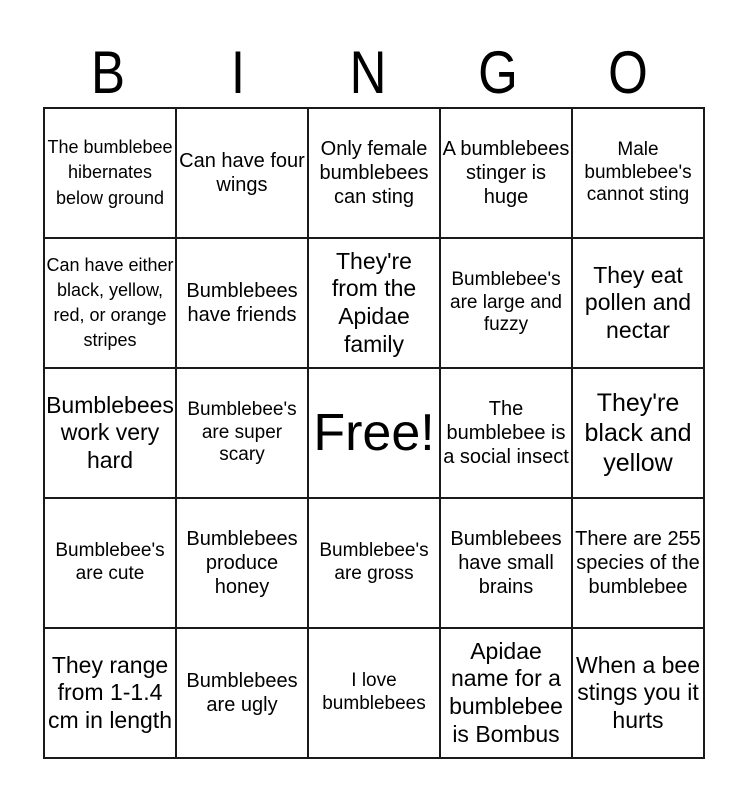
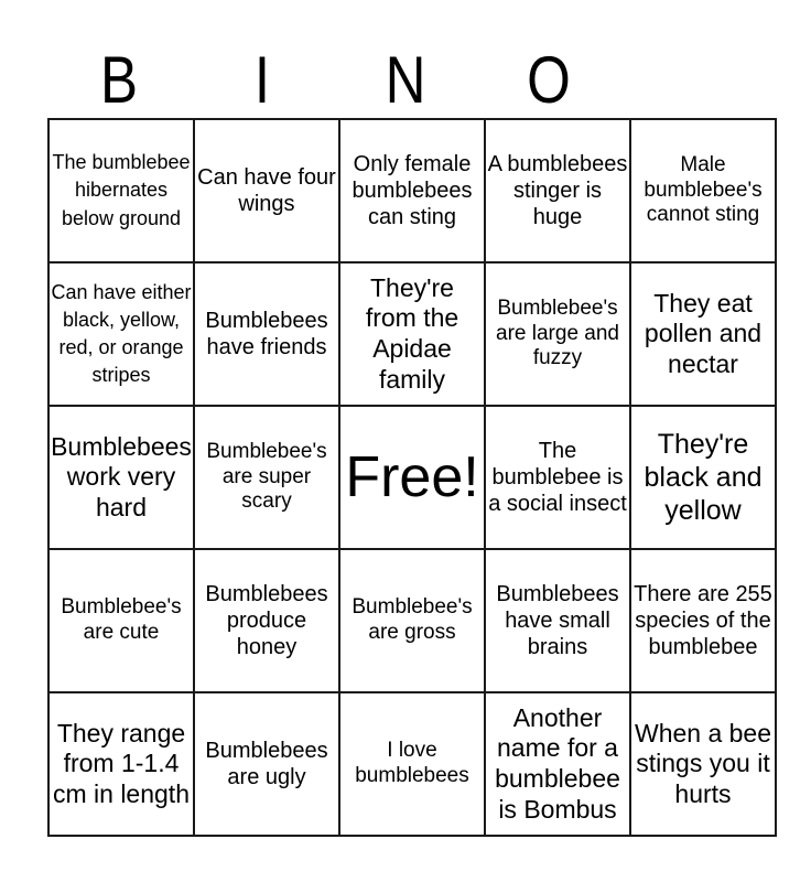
  B
  I
  N
- G
  O
  The bumblebee hibernates below ground	Can have four wings	Only female bumblebees can sting	A bumblebees stinger is huge	Male bumblebee's cannot sting
  Can have either black, yellow, red, or orange stripes	Bumblebees have friends	They're from the Apidae family	Bumblebee's are large and fuzzy	They eat pollen and nectar
  Bumblebees work very hard	Bumblebee's are super scary	Free!	The bumblebee is a social insect	They're black and yellow
  Bumblebee's are cute	Bumblebees produce honey	Bumblebee's are gross	Bumblebees have small brains	There are 255 species of the bumblebee
- They range from 1-1.4 cm in length	Bumblebees are ugly	I love bumblebees	Apidae name for a bumblebee is Bombus	When a bee stings you it hurts
+ They range from 1-1.4 cm in length	Bumblebees are ugly	I love bumblebees	Another name for a bumblebee is Bombus	When a bee stings you it hurts
